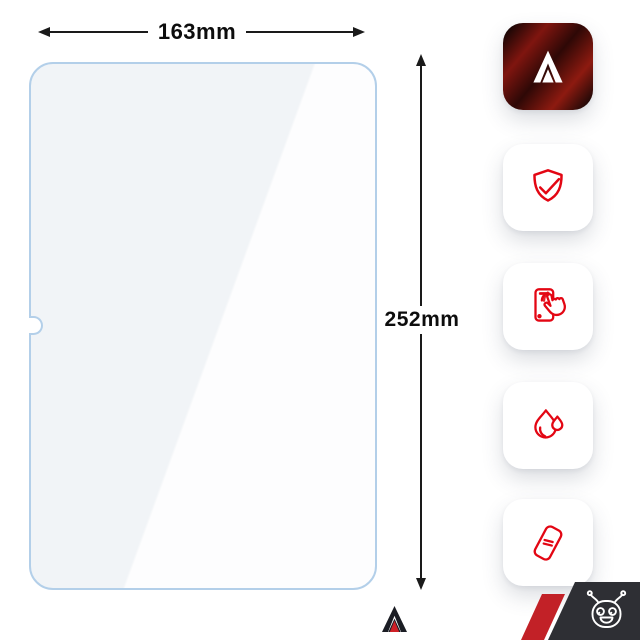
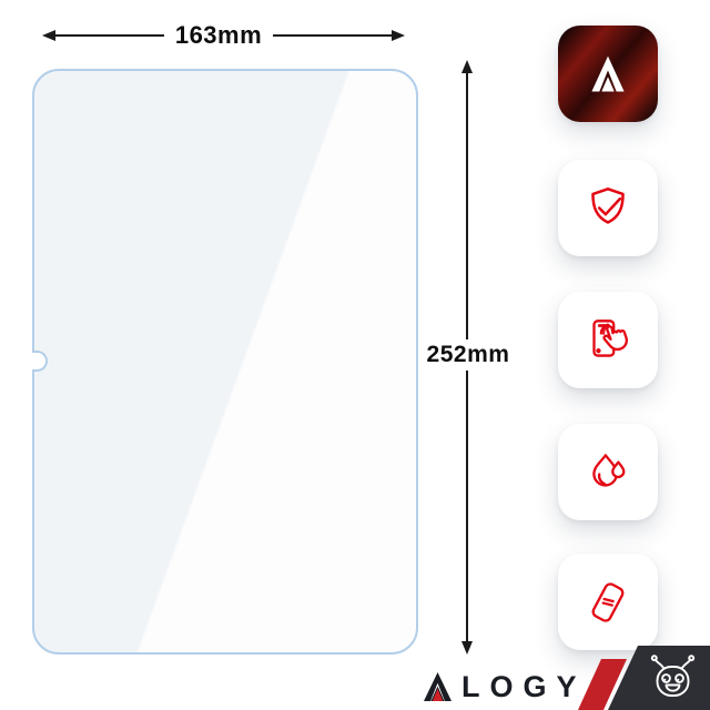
  163mm
  252mm
+ LOGY
